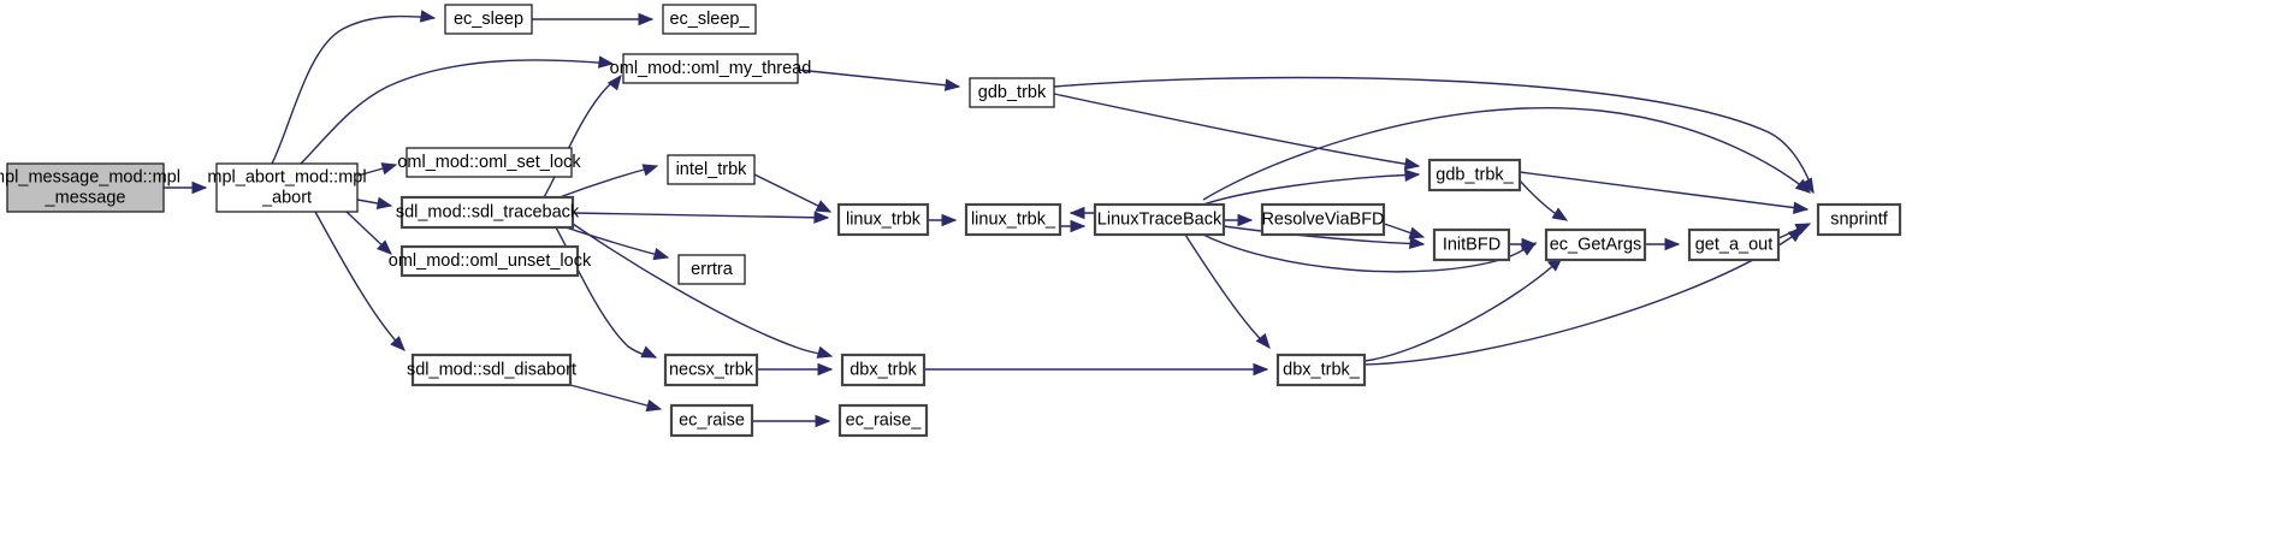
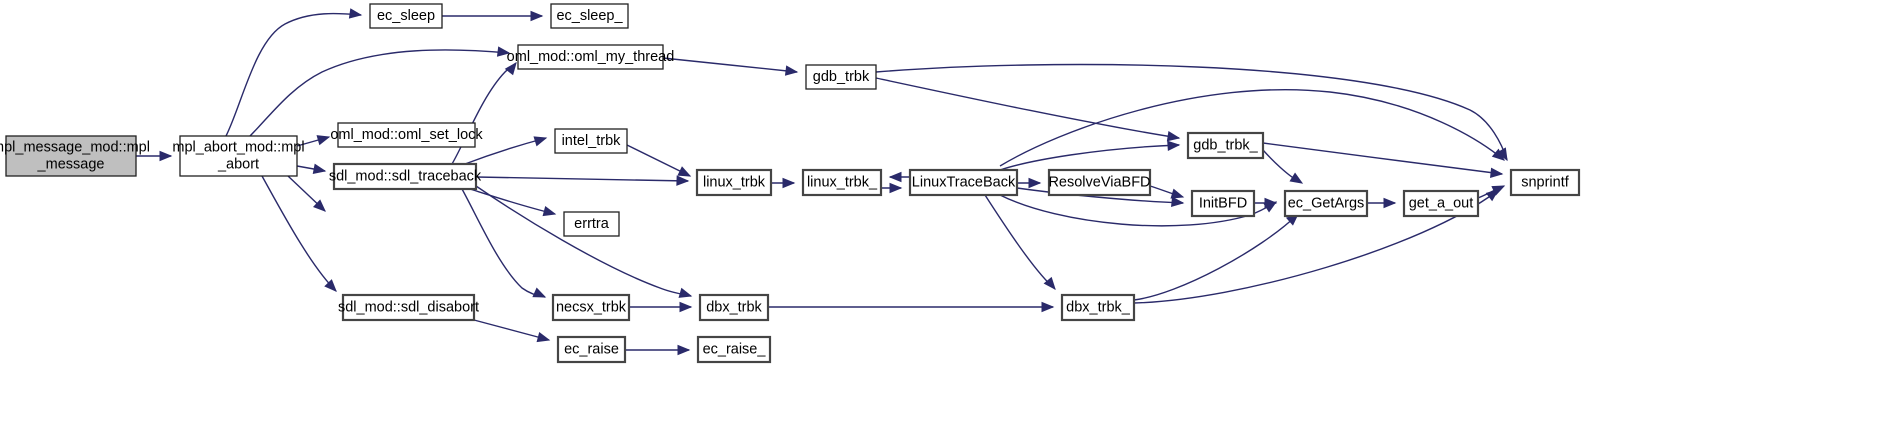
  pl_message_mod::mpl
  _message
  mpl_abort_mod::mpl
  _abort
  ec_sleep
  ec_sleep_
  oml_mod::oml_my_thread
  gdb_trbk
  oml_mod::oml_set_lock
  sdl_mod::sdl_traceback
- oml_mod::oml_unset_lock
  sdl_mod::sdl_disabort
  intel_trbk
  errtra
  necsx_trbk
  ec_raise
  linux_trbk
  dbx_trbk
  ec_raise_
  linux_trbk_
  LinuxTraceBack
  ResolveViaBFD
  InitBFD
  gdb_trbk_
  dbx_trbk_
  ec_GetArgs
  get_a_out
  snprintf
